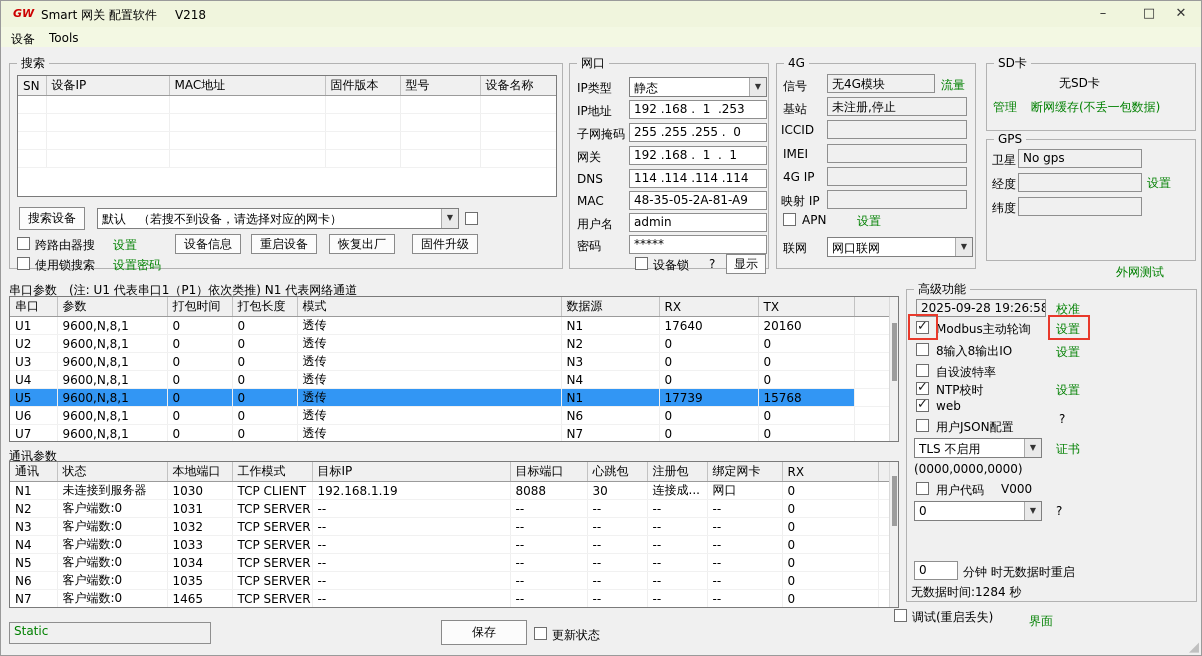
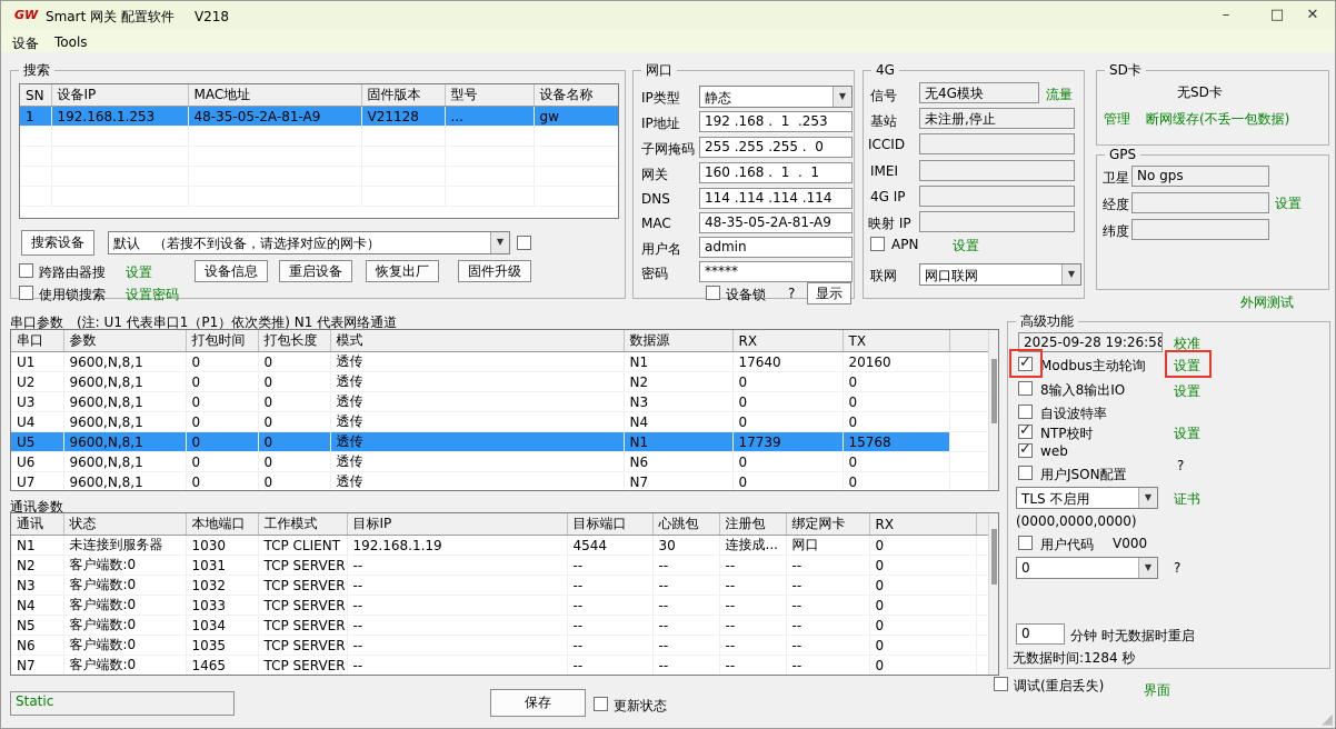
  GW
  Smart 网关 配置软件 V218
  –
  □
  ✕
  设备
  Tools
  搜索
  SN	设备IP	MAC地址	固件版本	型号	设备名称
+ 1	192.168.1.253	48-35-05-2A-81-A9	V21128	...	gw
  搜索设备
  默认 （若搜不到设备，请选择对应的网卡）
  ▼
  跨路由器搜
  设置
  设备信息
  重启设备
  恢复出厂
  固件升级
  使用锁搜索
  设置密码
  网口
  IP类型
  静态
  ▼
  IP地址
  192 .168 . 1 .253
  子网掩码
  255 .255 .255 . 0
  网关
- 192 .168 . 1 . 1
+ 160 .168 . 1 . 1
  DNS
  114 .114 .114 .114
  MAC
  48-35-05-2A-81-A9
  用户名
  admin
  密码
  *****
  设备锁
  ?
  显示
  4G
  信号
  无4G模块
  流量
  基站
  未注册,停止
  ICCID
  IMEI
  4G IP
  映射 IP
  APN
  设置
  联网
  网口联网
  ▼
  SD卡
  无SD卡
  管理
  断网缓存(不丢一包数据)
  GPS
  卫星
  No gps
  经度
  设置
  纬度
  外网测试
  串口参数 (注: U1 代表串口1（P1）依次类推) N1 代表网络通道
  串口	参数	打包时间	打包长度	模式	数据源	RX	TX
  U1	9600,N,8,1	0	0	透传	N1	17640	20160
  U2	9600,N,8,1	0	0	透传	N2	0	0
  U3	9600,N,8,1	0	0	透传	N3	0	0
  U4	9600,N,8,1	0	0	透传	N4	0	0
  U5	9600,N,8,1	0	0	透传	N1	17739	15768
  U6	9600,N,8,1	0	0	透传	N6	0	0
  U7	9600,N,8,1	0	0	透传	N7	0	0
  通讯参数
  通讯	状态	本地端口	工作模式	目标IP	目标端口	心跳包	注册包	绑定网卡	RX
- N1	未连接到服务器	1030	TCP CLIENT	192.168.1.19	8088	30	连接成...	网口	0
+ N1	未连接到服务器	1030	TCP CLIENT	192.168.1.19	4544	30	连接成...	网口	0
  N2	客户端数:0	1031	TCP SERVER	--	--	--	--	--	0
  N3	客户端数:0	1032	TCP SERVER	--	--	--	--	--	0
  N4	客户端数:0	1033	TCP SERVER	--	--	--	--	--	0
  N5	客户端数:0	1034	TCP SERVER	--	--	--	--	--	0
  N6	客户端数:0	1035	TCP SERVER	--	--	--	--	--	0
  N7	客户端数:0	1465	TCP SERVER	--	--	--	--	--	0
  高级功能
  2025-09-28 19:26:58
  校准
  Modbus主动轮询
  设置
  8输入8输出IO
  设置
  自设波特率
  NTP校时
  设置
  web
  用户JSON配置
  ?
  TLS 不启用
  ▼
  证书
  (0000,0000,0000)
  用户代码
  V000
  0
  ▼
  ?
  0
  分钟 时无数据时重启
  无数据时间:1284 秒
  调试(重启丢失)
  界面
  Static
  保存
  更新状态
  ◢
